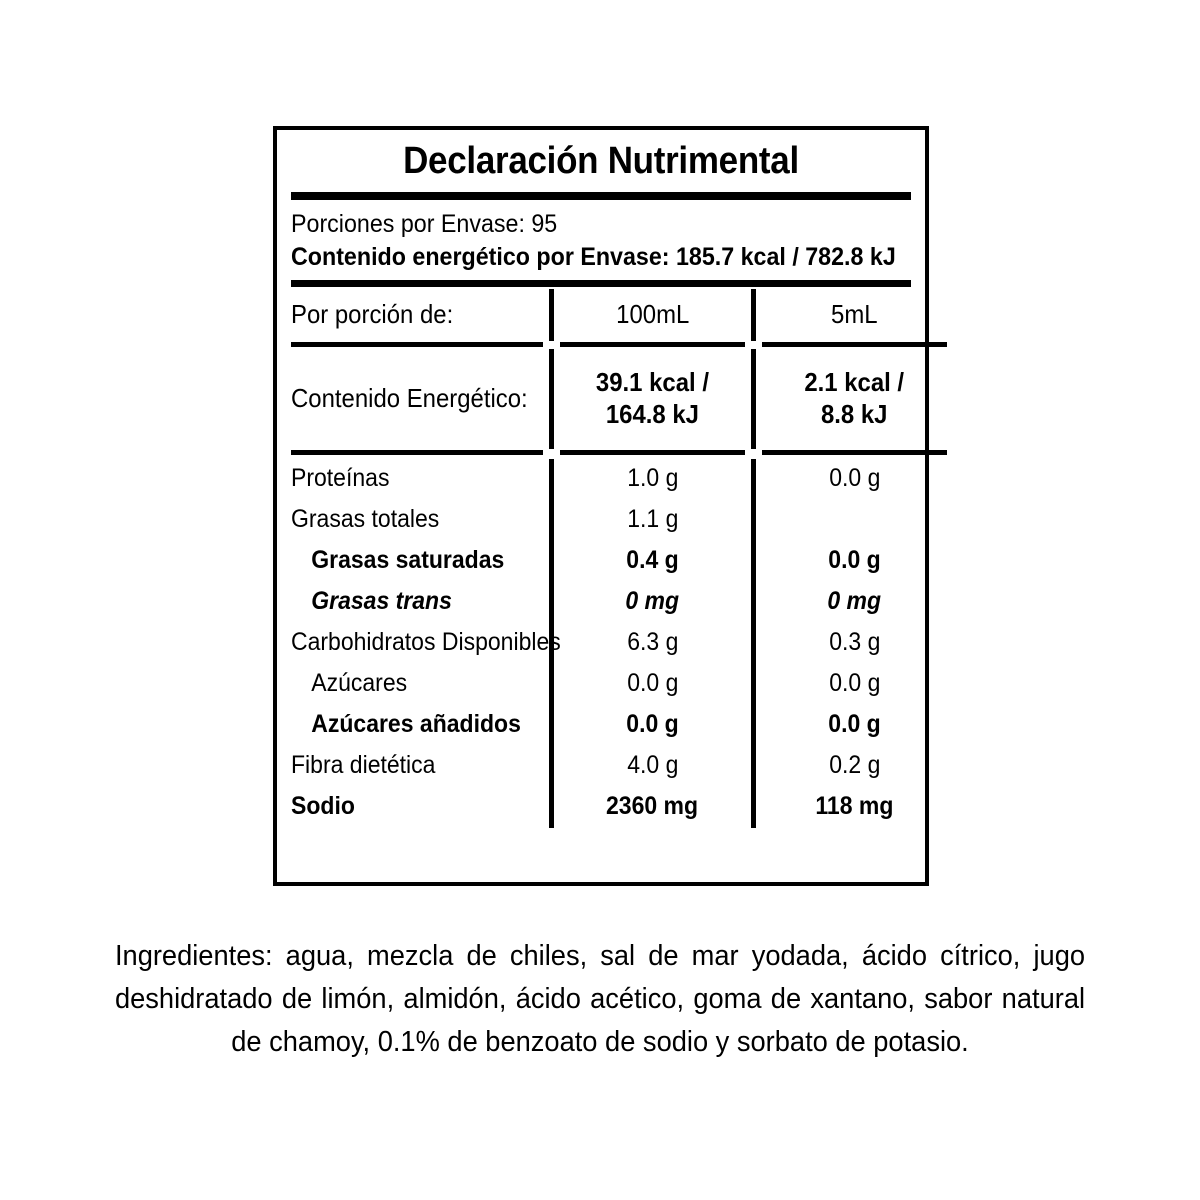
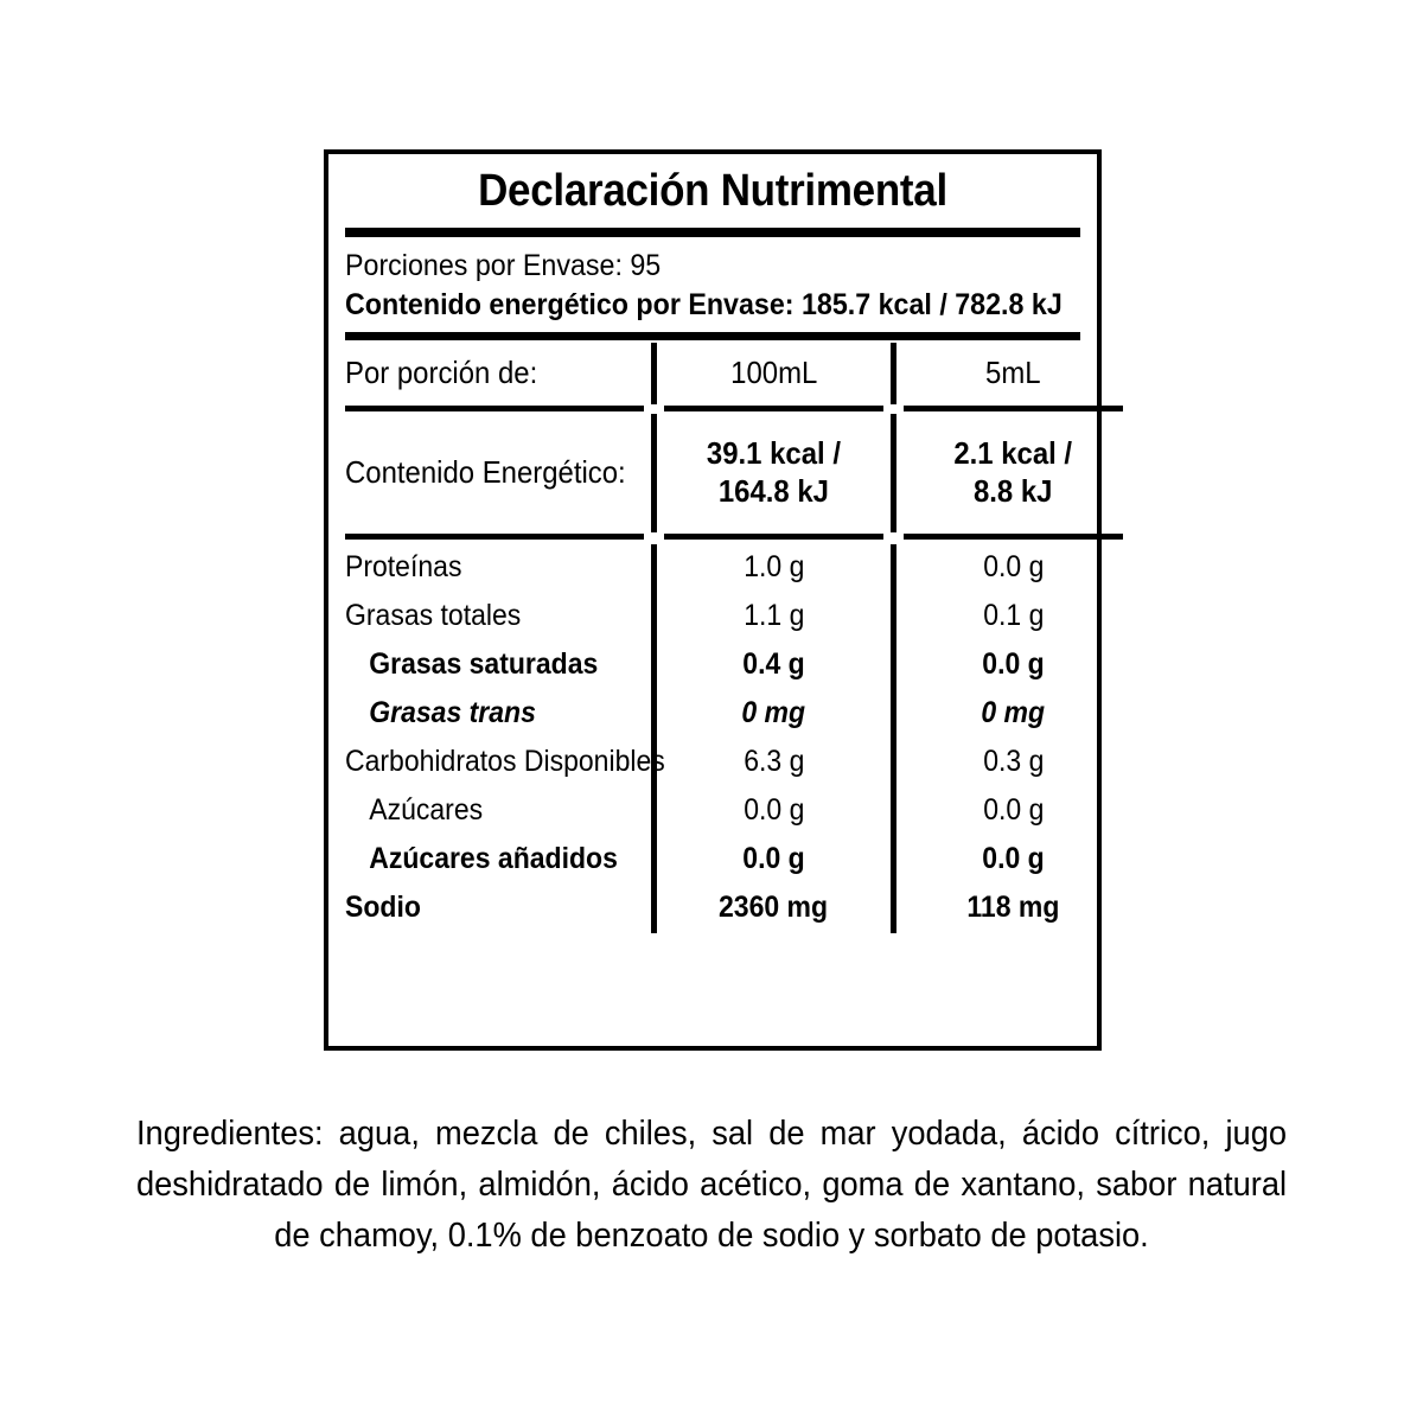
  Declaración Nutrimental
  Porciones por Envase: 95
  Contenido energético por Envase: 185.7 kcal / 782.8 kJ
  Por porción de:
  100mL
  5mL
  Contenido Energético:
  39.1 kcal /
  164.8 kJ
  2.1 kcal /
  8.8 kJ
  Proteínas
  1.0 g
  0.0 g
  Grasas totales
  1.1 g
+ 0.1 g
  Grasas saturadas
  0.4 g
  0.0 g
  Grasas trans
  0 mg
  0 mg
  Carbohidratos Disponibles
  6.3 g
  0.3 g
  Azúcares
  0.0 g
  0.0 g
  Azúcares añadidos
  0.0 g
  0.0 g
- Fibra dietética
- 4.0 g
- 0.2 g
  Sodio
  2360 mg
  118 mg
  Ingredientes: agua, mezcla de chiles, sal de mar yodada, ácido cítrico, jugo deshidratado de limón, almidón, ácido acético, goma de xantano, sabor natural de chamoy, 0.1% de benzoato de sodio y sorbato de potasio.
